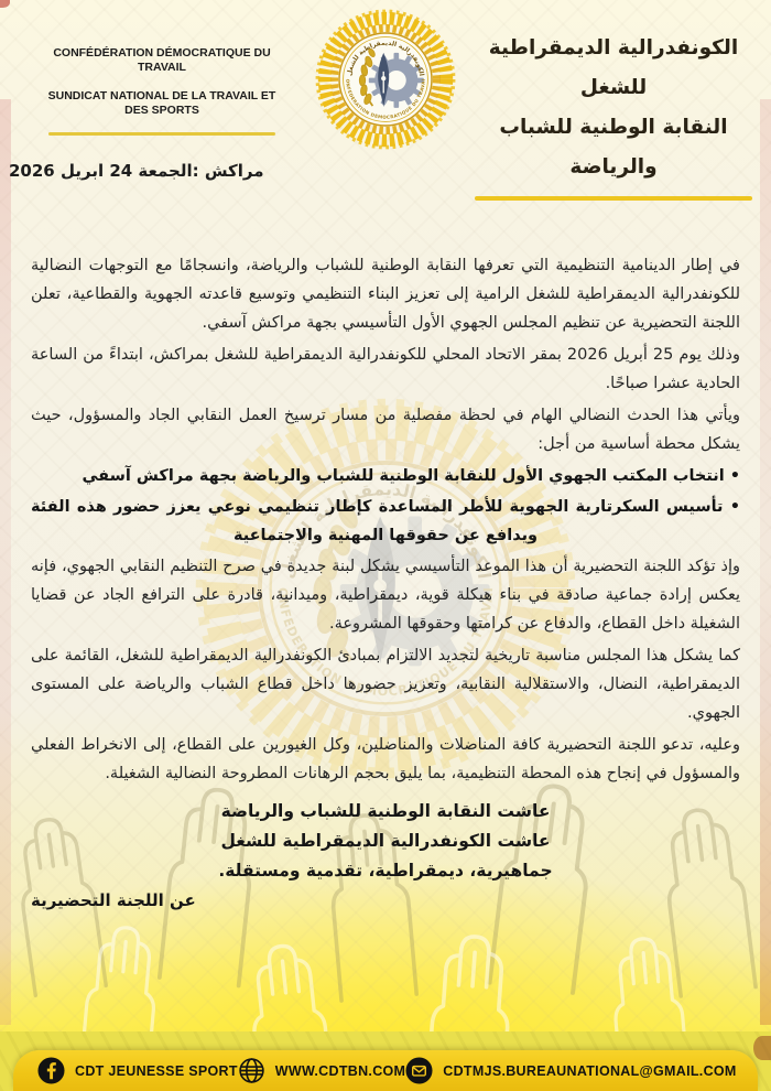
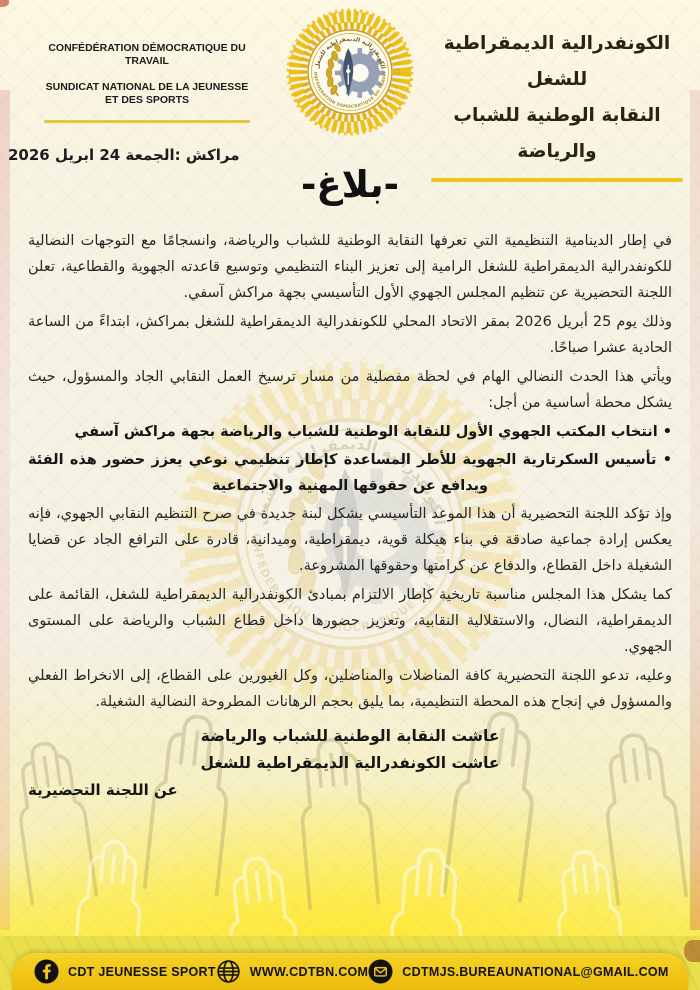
  CONFÉDÉRATION DÉMOCRATIQUE DU TRAVAIL
- SUNDICAT NATIONAL DE LA TRAVAIL ET DES SPORTS
+ SUNDICAT NATIONAL DE LA JEUNESSE ET DES SPORTS
  الكونفدرالية الديمقراطية للشغل
  النقابة الوطنية للشباب والرياضة
  مراكش :الجمعة 24 ابريل 2026
+ -بلاغ-
  في إطار الدينامية التنظيمية التي تعرفها النقابة الوطنية للشباب والرياضة، وانسجامًا مع التوجهات النضالية للكونفدرالية الديمقراطية للشغل الرامية إلى تعزيز البناء التنظيمي وتوسيع قاعدته الجهوية والقطاعية، تعلن اللجنة التحضيرية عن تنظيم المجلس الجهوي الأول التأسيسي بجهة مراكش آسفي.
  وذلك يوم 25 أبريل 2026 بمقر الاتحاد المحلي للكونفدرالية الديمقراطية للشغل بمراكش، ابتداءً من الساعة الحادية عشرا صباحًا.
  ويأتي هذا الحدث النضالي الهام في لحظة مفصلية من مسار ترسيخ العمل النقابي الجاد والمسؤول، حيث يشكل محطة أساسية من أجل:
  • انتخاب المكتب الجهوي الأول للنقابة الوطنية للشباب والرياضة بجهة مراكش آسفي
  • تأسيس السكرتارية الجهوية للأطر المساعدة كإطار تنظيمي نوعي يعزز حضور هذه الفئة ويدافع عن حقوقها المهنية والاجتماعية
  وإذ تؤكد اللجنة التحضيرية أن هذا الموعد التأسيسي يشكل لبنة جديدة في صرح التنظيم النقابي الجهوي، فإنه يعكس إرادة جماعية صادقة في بناء هيكلة قوية، ديمقراطية، وميدانية، قادرة على الترافع الجاد عن قضايا الشغيلة داخل القطاع، والدفاع عن كرامتها وحقوقها المشروعة.
- كما يشكل هذا المجلس مناسبة تاريخية لتجديد الالتزام بمبادئ الكونفدرالية الديمقراطية للشغل، القائمة على الديمقراطية، النضال، والاستقلالية النقابية، وتعزيز حضورها داخل قطاع الشباب والرياضة على المستوى الجهوي.
+ كما يشكل هذا المجلس مناسبة تاريخية كإطار الالتزام بمبادئ الكونفدرالية الديمقراطية للشغل، القائمة على الديمقراطية، النضال، والاستقلالية النقابية، وتعزيز حضورها داخل قطاع الشباب والرياضة على المستوى الجهوي.
  وعليه، تدعو اللجنة التحضيرية كافة المناضلات والمناضلين، وكل الغيورين على القطاع، إلى الانخراط الفعلي والمسؤول في إنجاح هذه المحطة التنظيمية، بما يليق بحجم الرهانات المطروحة النضالية الشغيلة.
  عاشت النقابة الوطنية للشباب والرياضة
  عاشت الكونفدرالية الديمقراطية للشغل
- جماهيرية، ديمقراطية، تقدمية ومستقلة.
  عن اللجنة التحضيرية
  CDT JEUNESSE SPORT
  WWW.CDTBN.COM
  CDTMJS.BUREAUNATIONAL@GMAIL.COM
